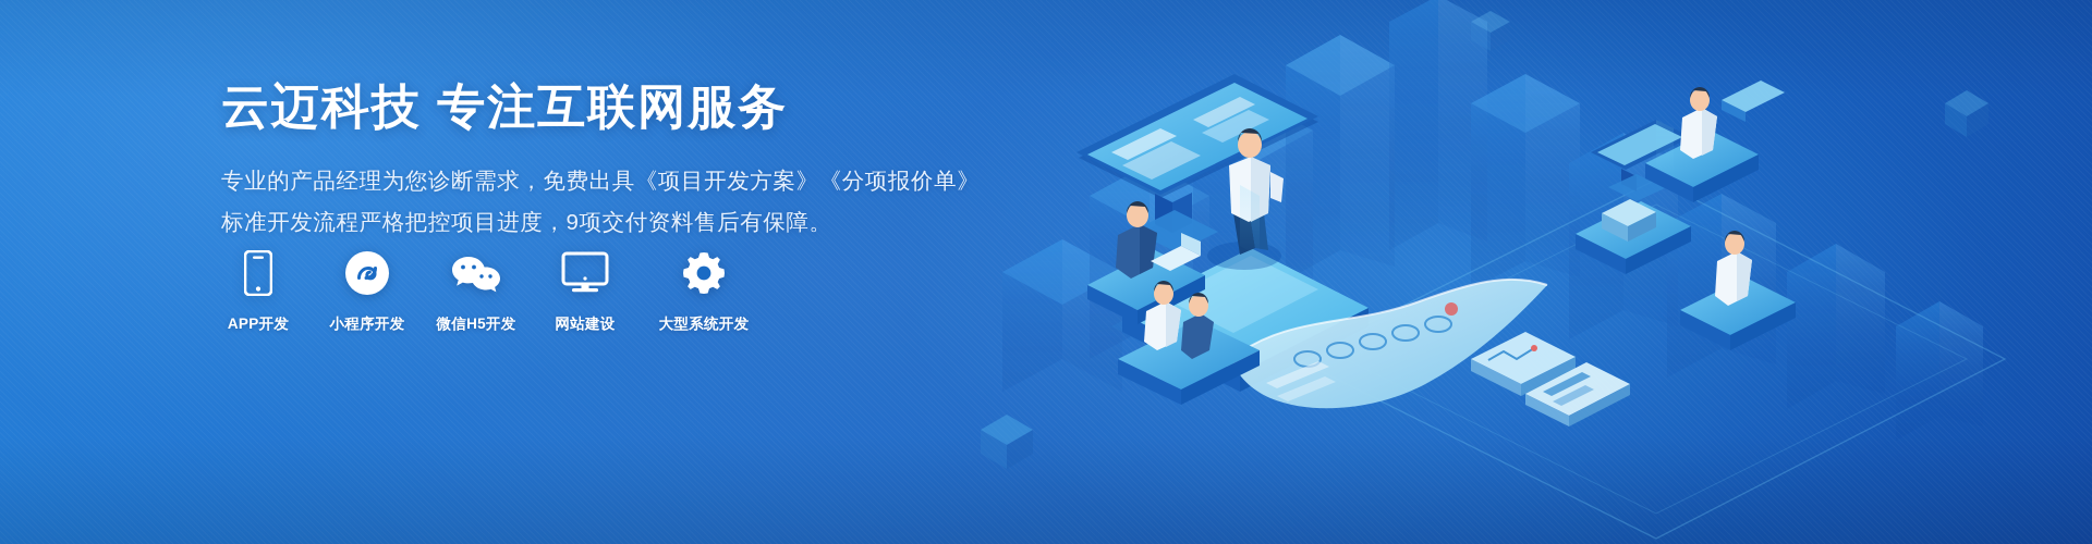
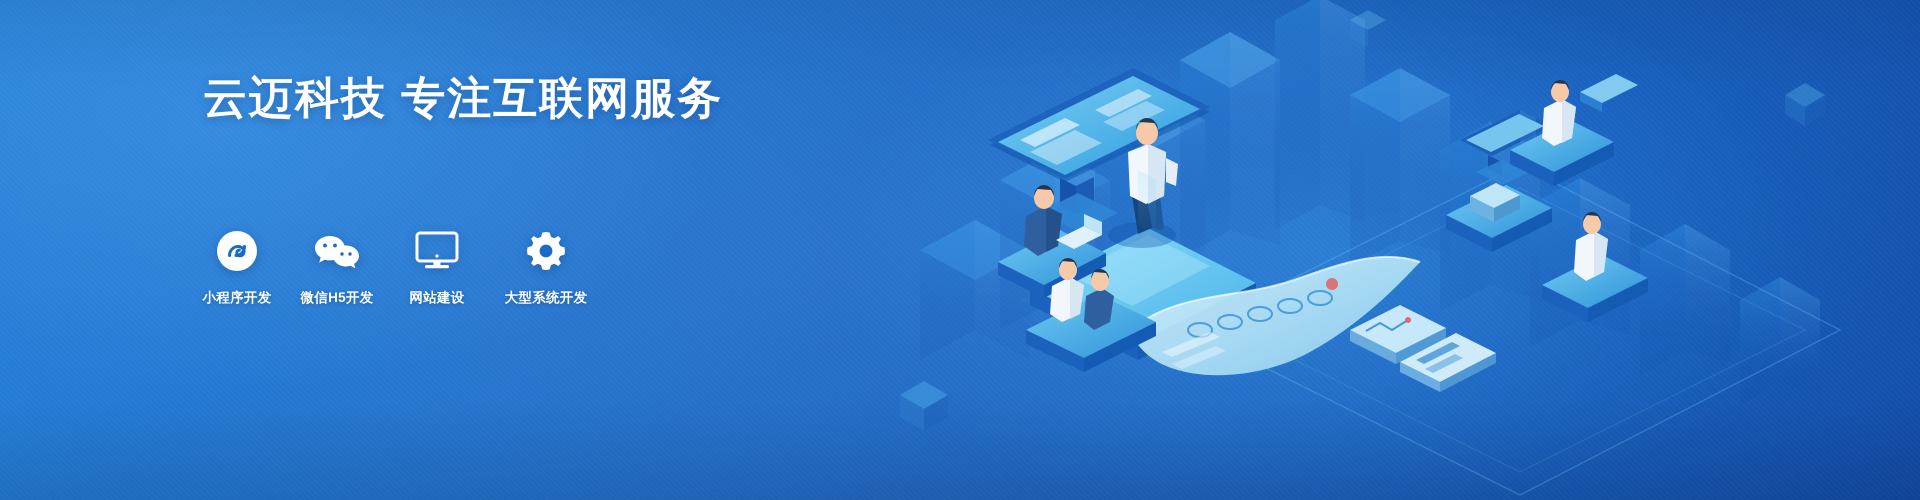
  云迈科技 专注互联网服务
- 专业的产品经理为您诊断需求，免费出具《项目开发方案》《分项报价单》
- 标准开发流程严格把控项目进度，9项交付资料售后有保障。
- APP开发
  小程序开发
  微信H5开发
  网站建设
  大型系统开发
